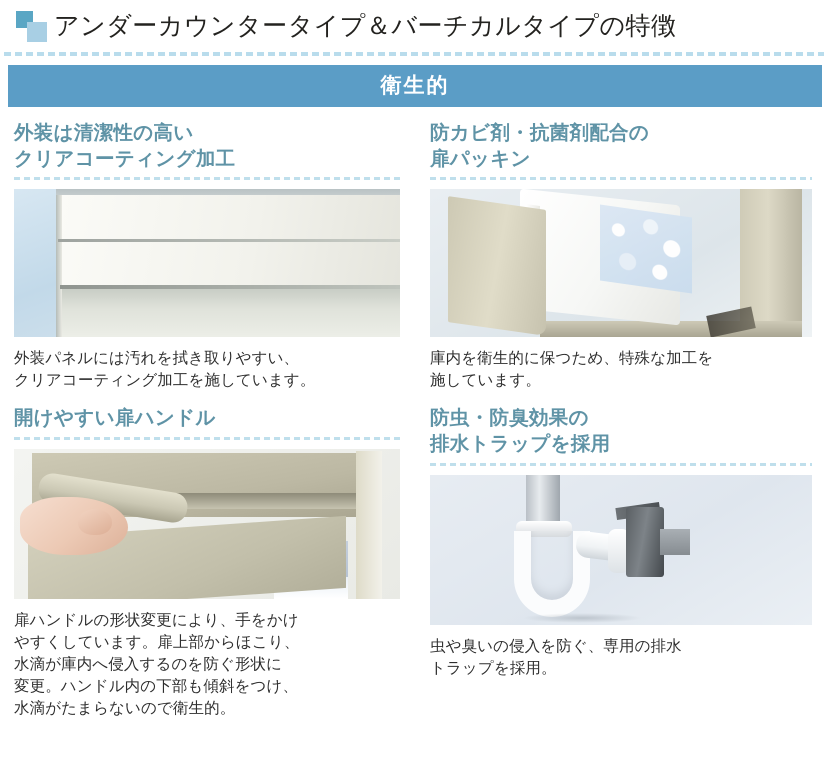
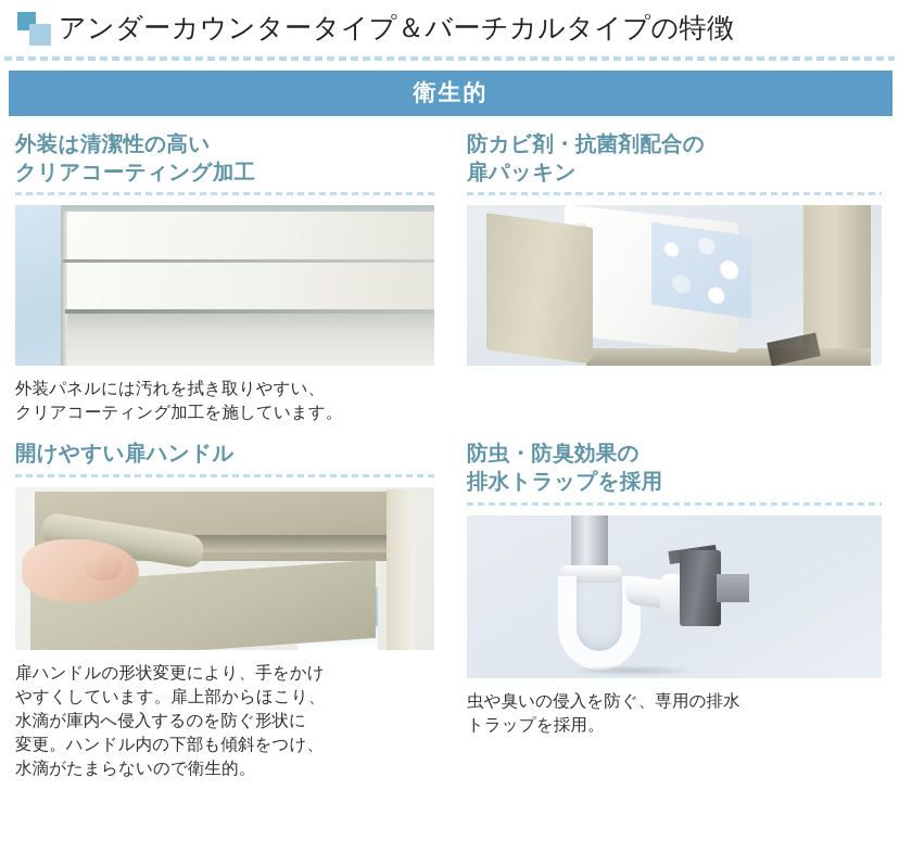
  アンダーカウンタータイプ＆バーチカルタイプの特徴
  衛生的
  外装は清潔性の高い
  クリアコーティング加工
  外装パネルには汚れを拭き取りやすい、
  クリアコーティング加工を施しています。
  防カビ剤・抗菌剤配合の
  扉パッキン
- 庫内を衛生的に保つため、特殊な加工を
- 施しています。
  開けやすい扉ハンドル
  扉ハンドルの形状変更により、手をかけ
  やすくしています。扉上部からほこり、
  水滴が庫内へ侵入するのを防ぐ形状に
  変更。ハンドル内の下部も傾斜をつけ、
  水滴がたまらないので衛生的。
  防虫・防臭効果の
  排水トラップを採用
  虫や臭いの侵入を防ぐ、専用の排水
  トラップを採用。
